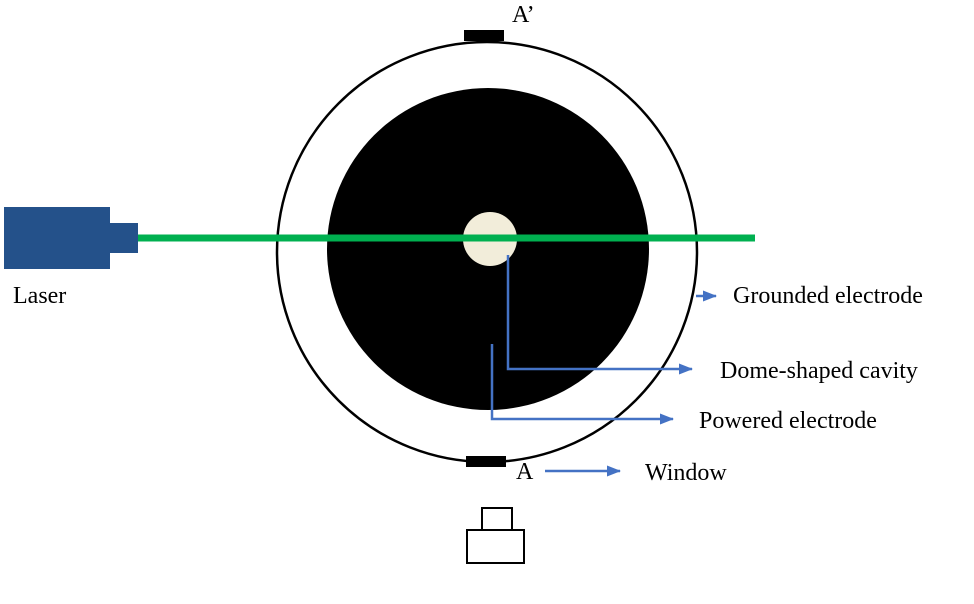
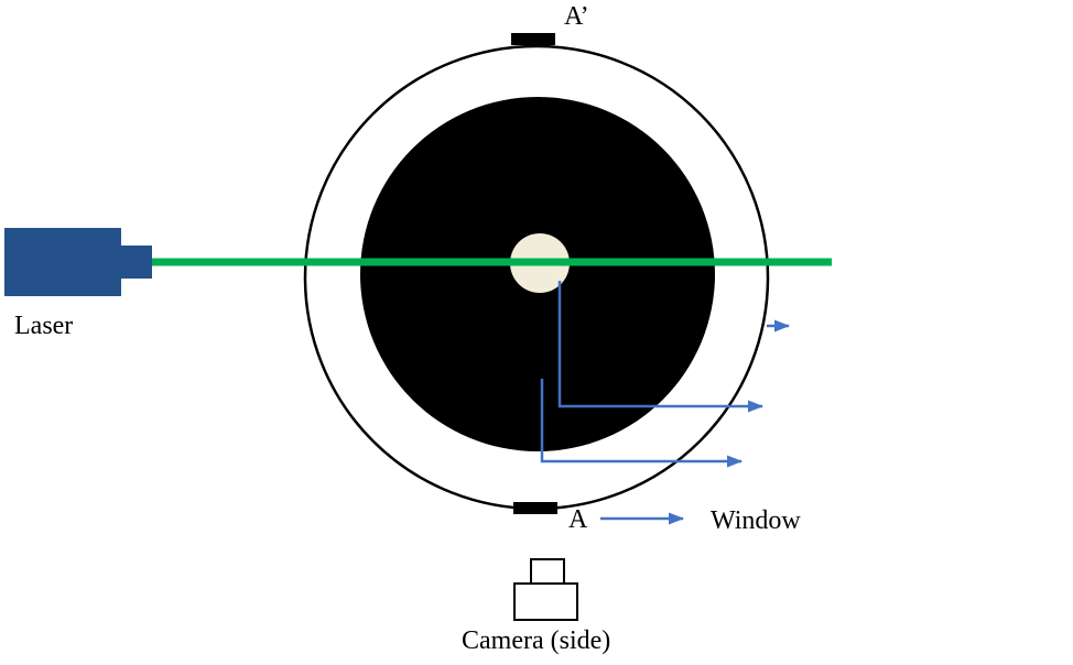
  Laser
  A’
  A
- Grounded electrode
- Dome-shaped cavity
- Powered electrode
  Window
+ Camera (side)
